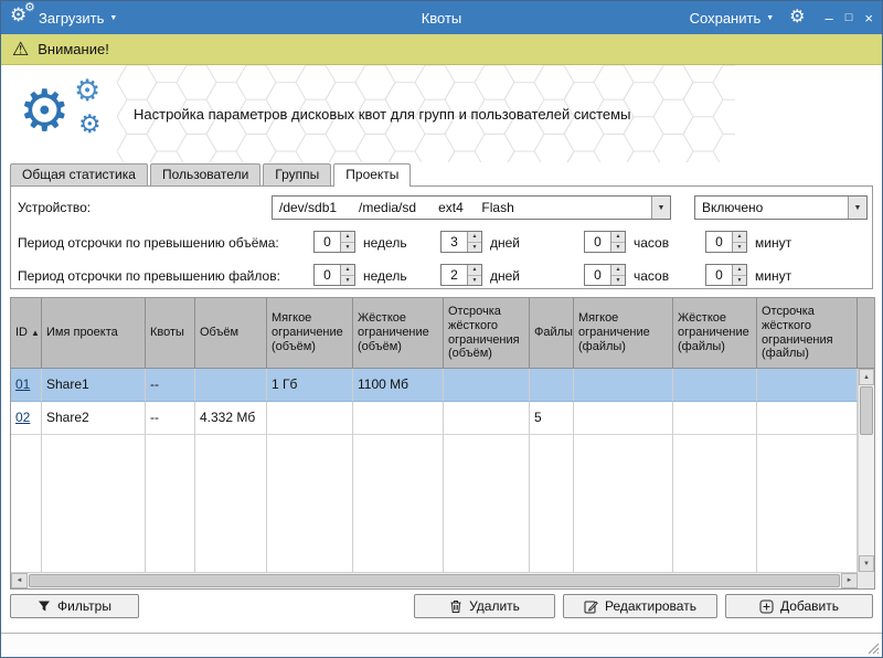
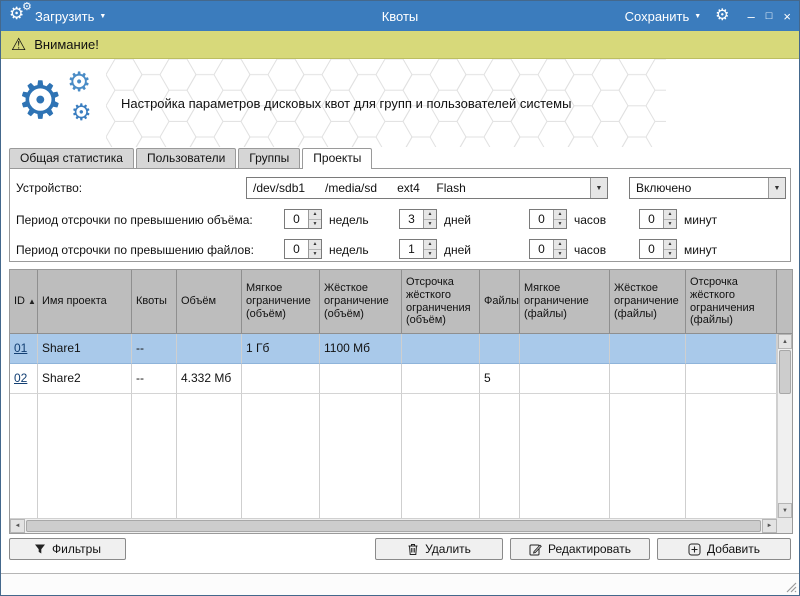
  ⚙
  ⚙
  Загрузить
  Квоты
  Сохранить
  ⚙
  –
  □
  ×
  ⚠
  Внимание!
  ⚙
  ⚙
  ⚙
  Настройка параметров дисковых квот для групп и пользователей системы
  Общая статистика
  Пользователи
  Группы
  Проекты
  Устройство:
  /dev/sdb1 /media/sd ext4 Flash
  Включено
  Период отсрочки по превышению объёма:
  0
  недель
  3
  дней
  0
  часов
  0
  минут
  Период отсрочки по превышению файлов:
  0
  недель
- 2
+ 1
  дней
  0
  часов
  0
  минут
  ID
  ▲
  Имя проекта
  Квоты
  Объём
  Мягкое ограничение (объём)
  Жёсткое ограничение (объём)
  Отсрочка жёсткого ограничения (объём)
  Файлы
  Мягкое ограничение (файлы)
  Жёсткое ограничение (файлы)
  Отсрочка жёсткого ограничения (файлы)
  01
  Share1
  --
  1 Гб
  1100 Мб
  02
  Share2
  --
  4.332 Мб
  5
  Фильтры
  Удалить
  Редактировать
  Добавить
